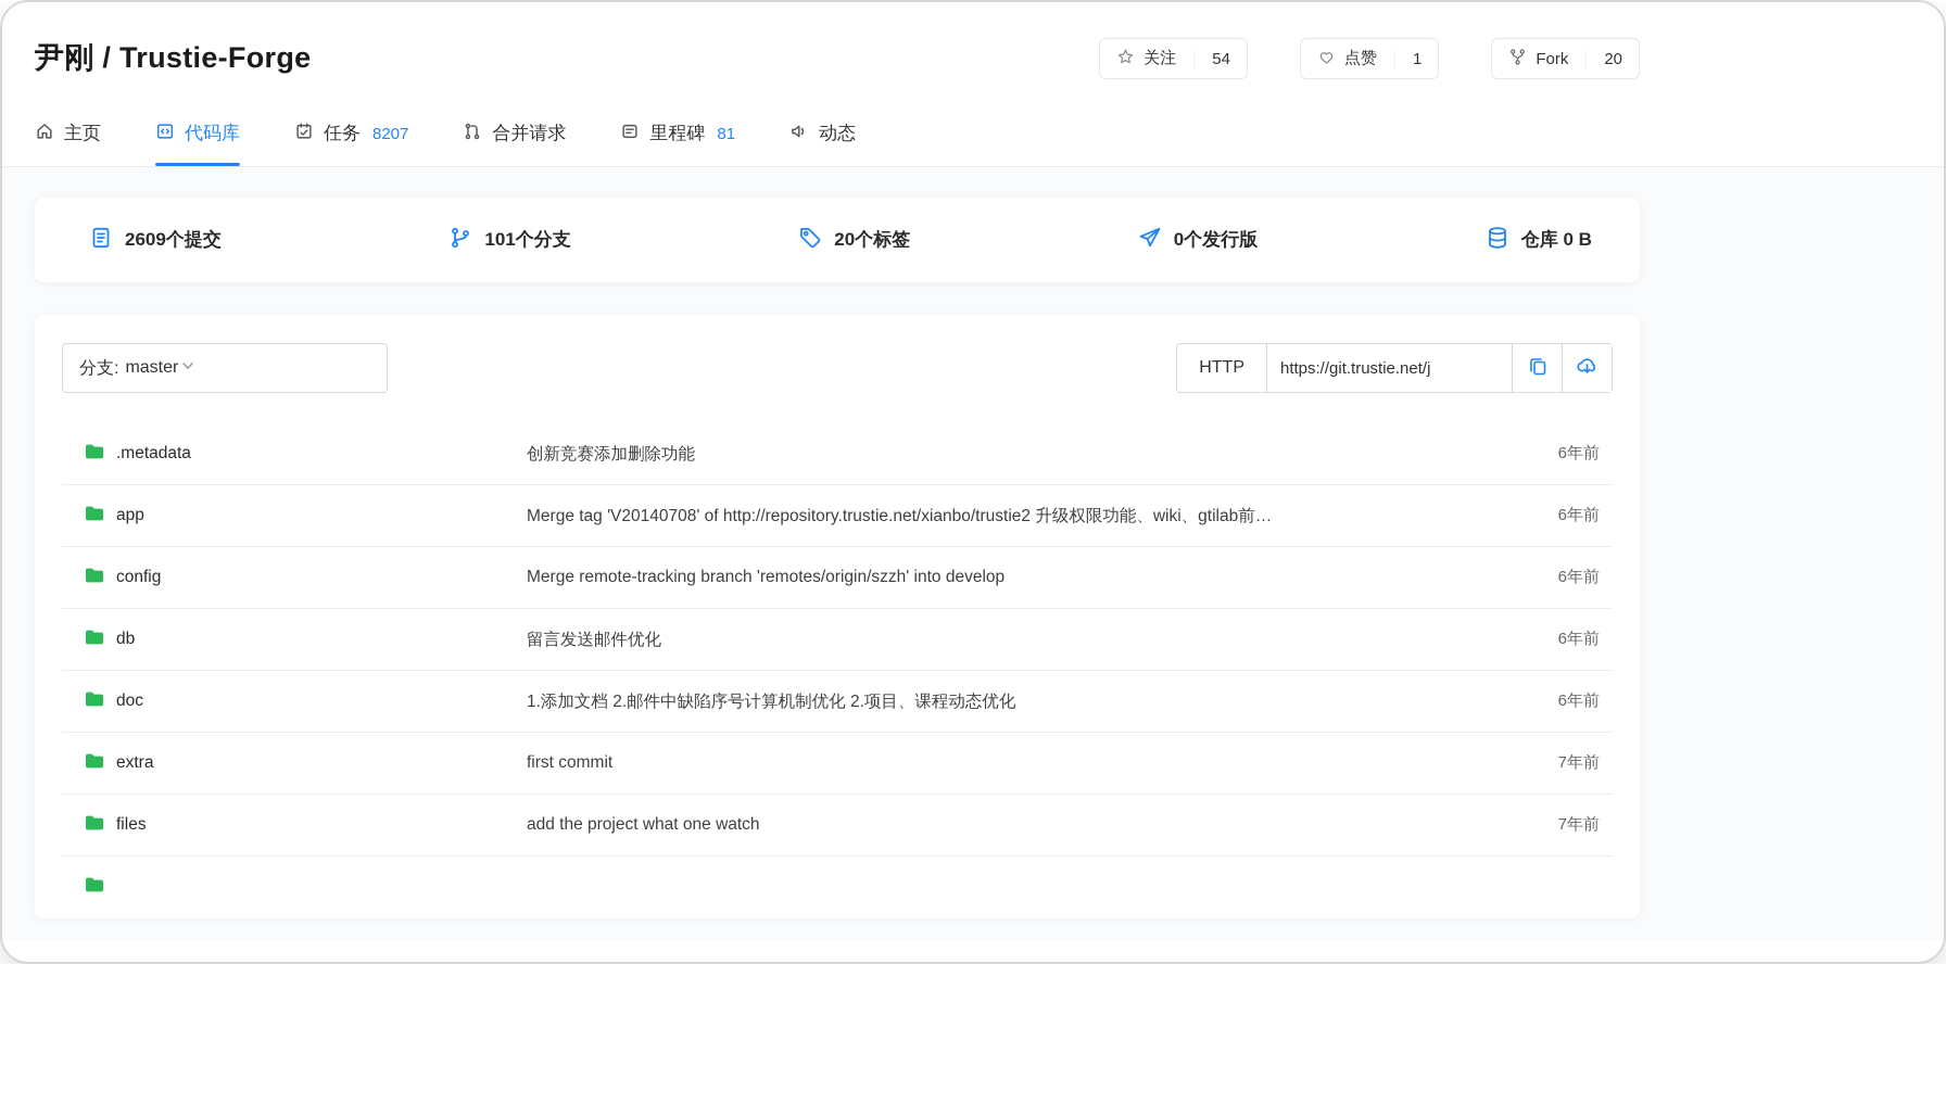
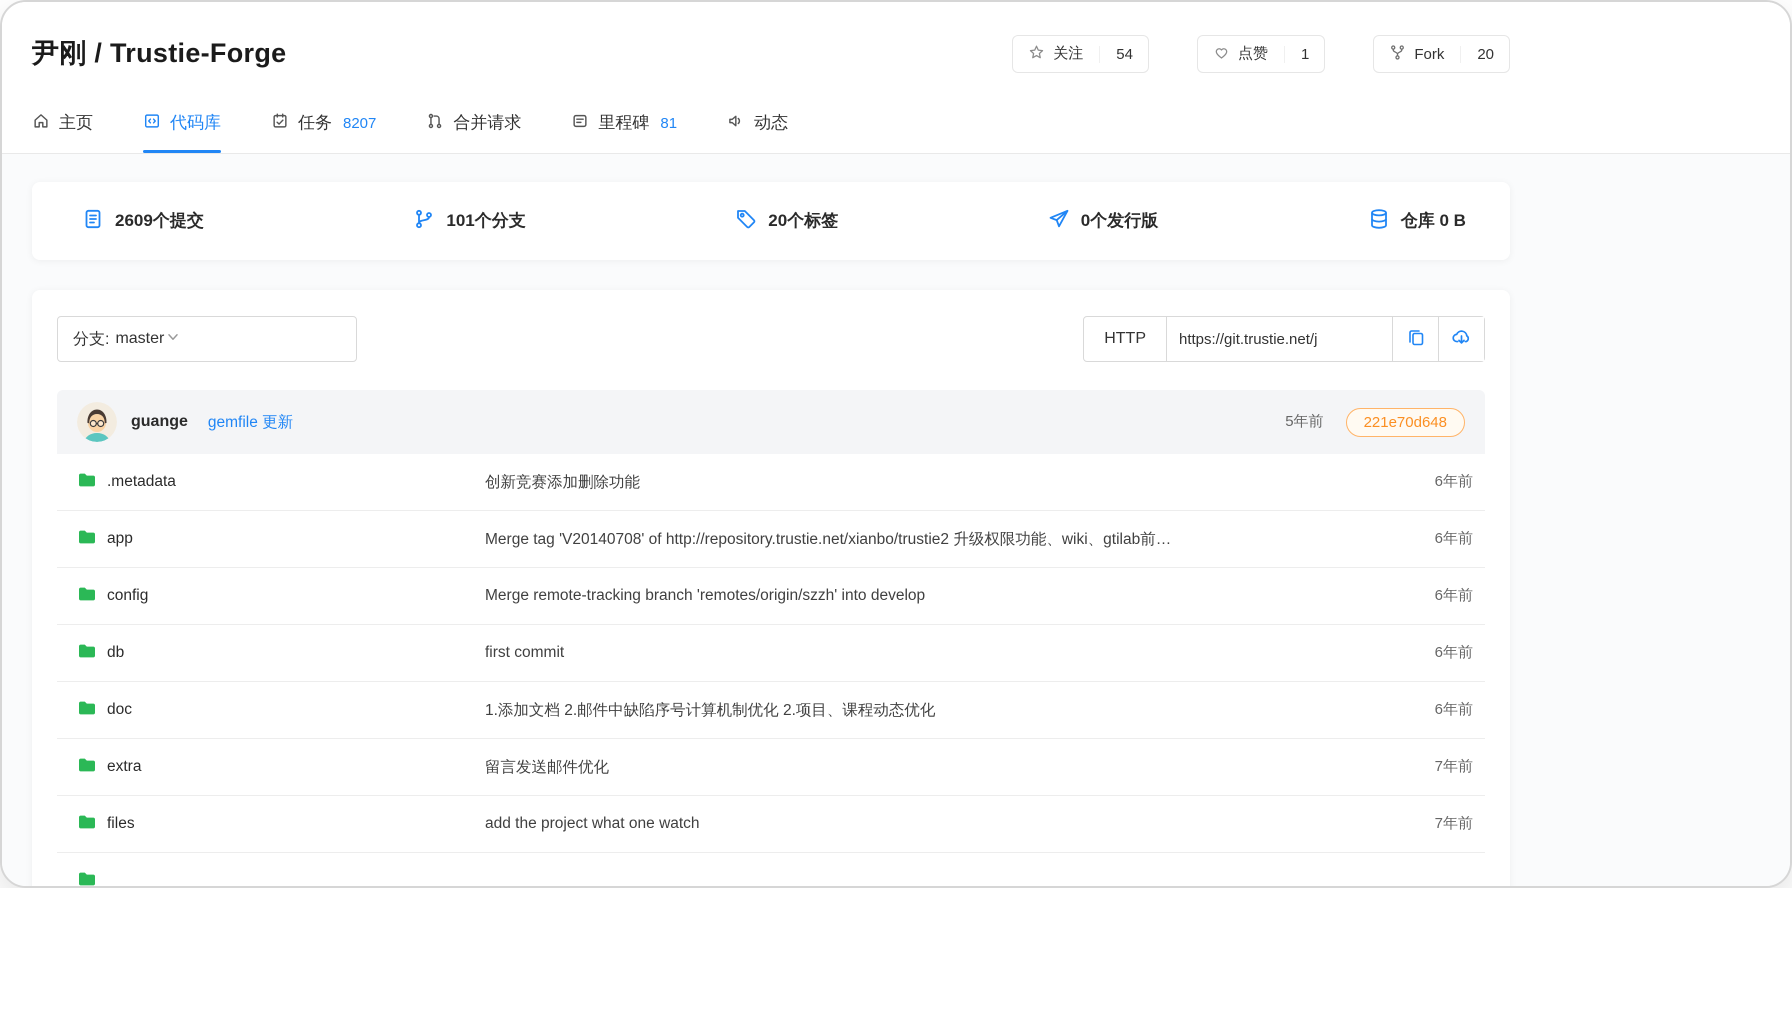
  尹刚 / Trustie-Forge
  关注
  54
  点赞
  1
  Fork
  20
  主页
  代码库
  任务
  8207
  合并请求
  里程碑
  81
  动态
  2609个提交
  101个分支
  20个标签
  0个发行版
  仓库 0 B
  分支:
  master
  HTTP
  https://git.trustie.net/j
+ guange
+ gemfile 更新
+ 5年前
+ 221e70d648
  .metadata
  创新竞赛添加删除功能
  6年前
  app
  Merge tag 'V20140708' of http://repository.trustie.net/xianbo/trustie2 升级权限功能、wiki、gtilab前…
  6年前
  config
  Merge remote-tracking branch 'remotes/origin/szzh' into develop
  6年前
  db
- 留言发送邮件优化
+ first commit
  6年前
  doc
  1.添加文档 2.邮件中缺陷序号计算机制优化 2.项目、课程动态优化
  6年前
  extra
- first commit
+ 留言发送邮件优化
  7年前
  files
  add the project what one watch
  7年前
